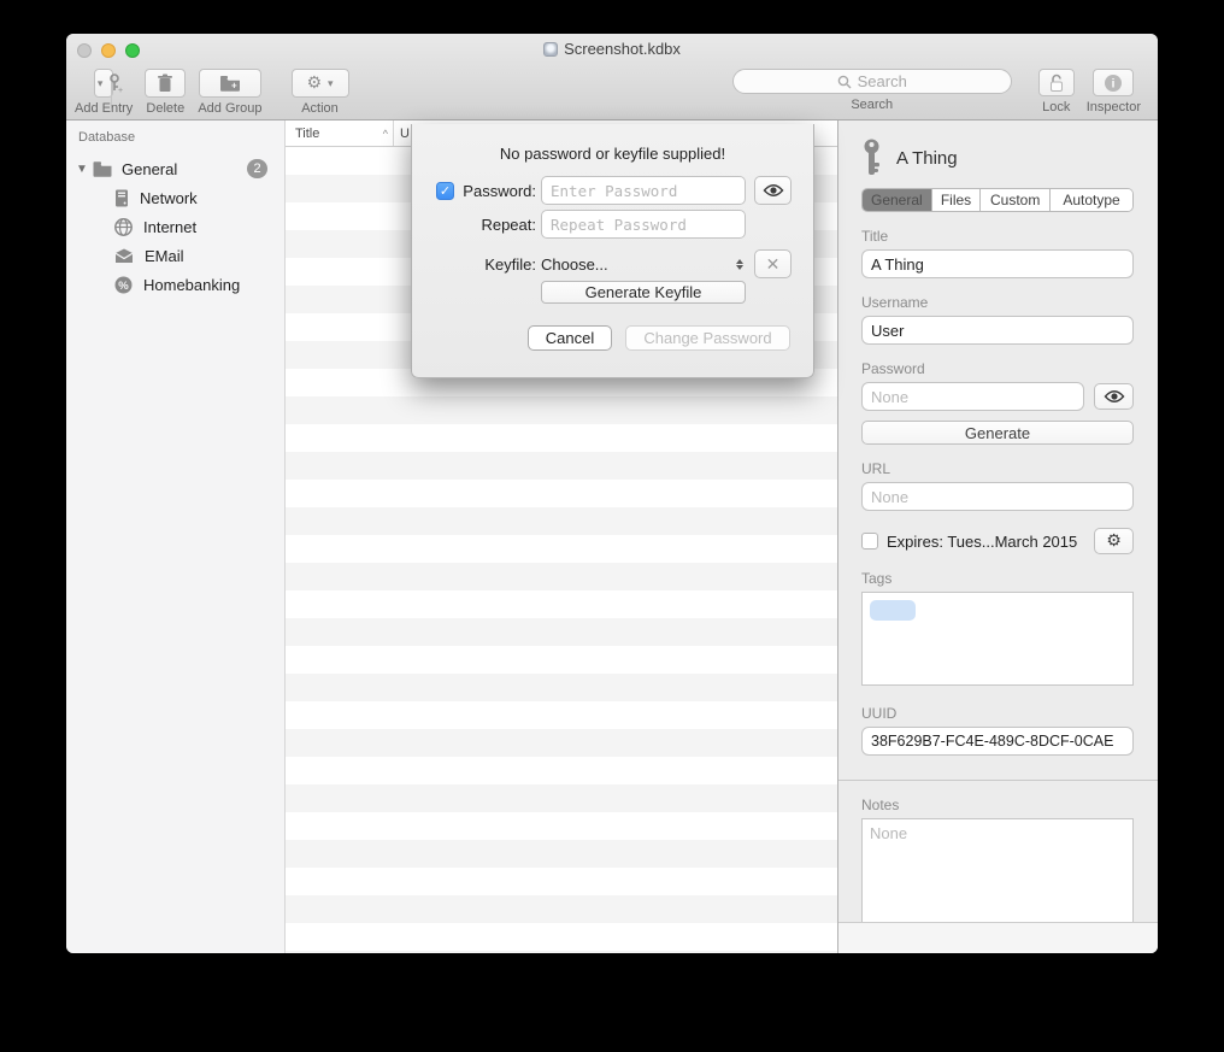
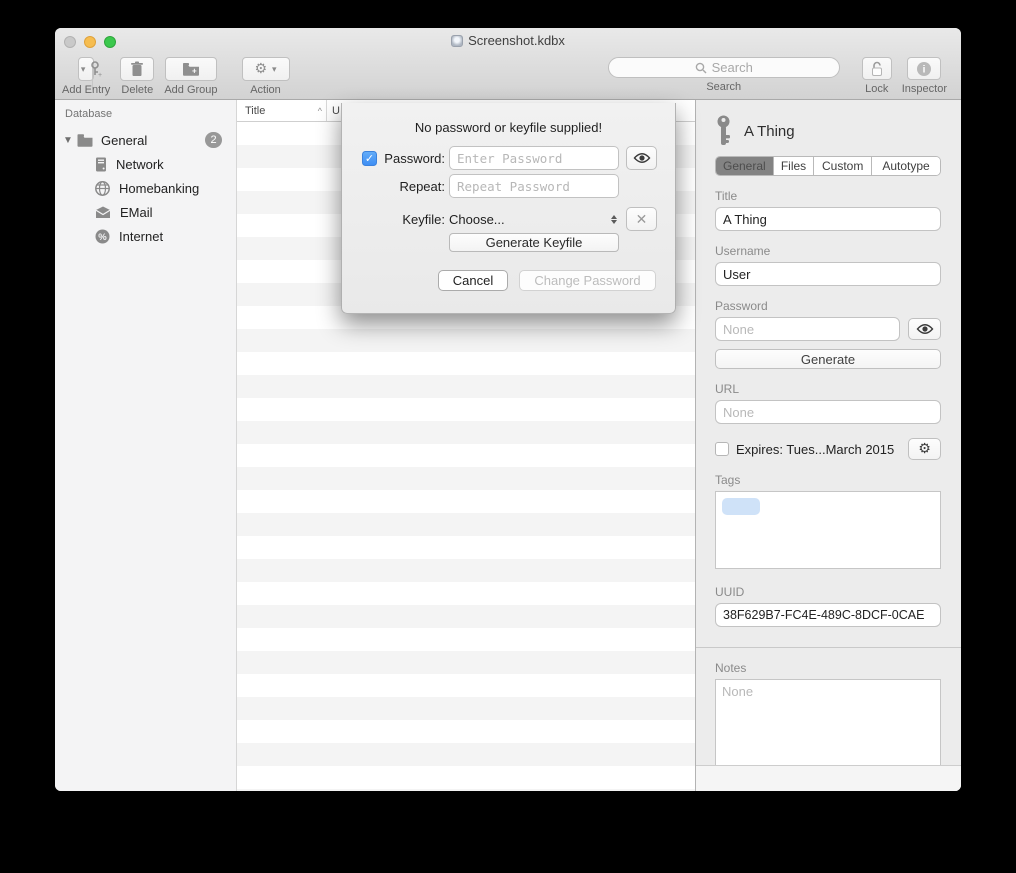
  Screenshot.kdbx
  ▾
  Add Entry
  Delete
  +
  Add Group
  ⚙
  ▾
  Action
  Search
  Search
  Lock
  i
  Inspector
  Database
  ▼
  General
  2
  Network
- Internet
+ Homebanking
  EMail
  %
- Homebanking
+ Internet
  Title
  ^
  U
  A Thing
  General
  Files
  Custom
  Autotype
  Title
  A Thing
  Username
  User
  Password
  None
  Generate
  URL
  None
  Expires: Tues...March 2015
  ⚙
  Tags
  UUID
  38F629B7-FC4E-489C-8DCF-0CAE
  Notes
  None
  No password or keyfile supplied!
  ✓
  Password:
  Enter Password
  Repeat:
  Repeat Password
  Keyfile:
  Choose...
  ✕
  Generate Keyfile
  Cancel
  Change Password
